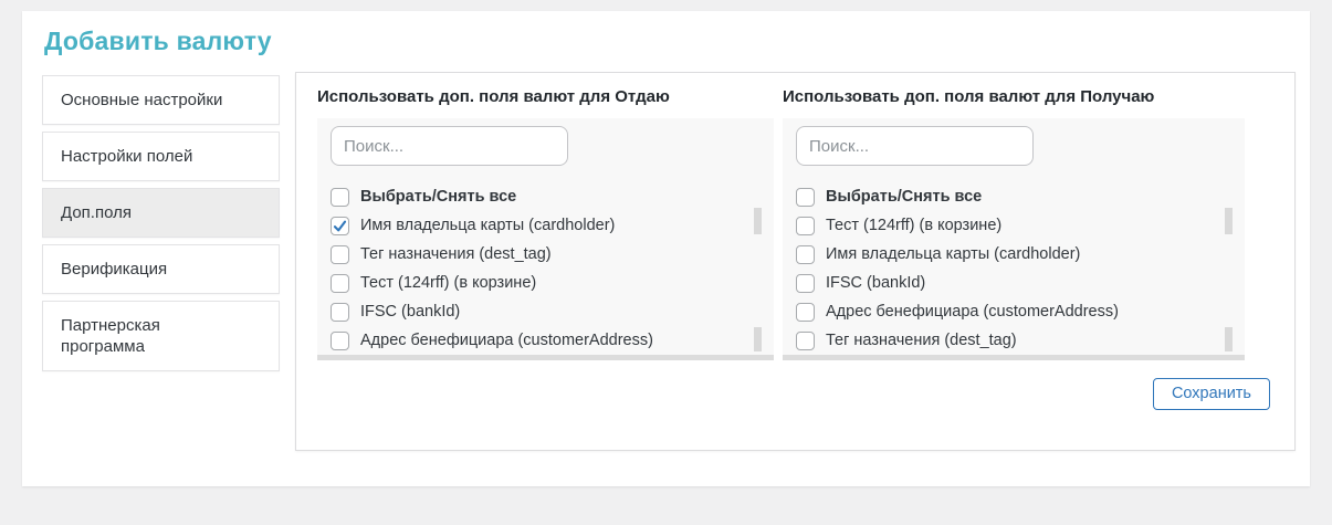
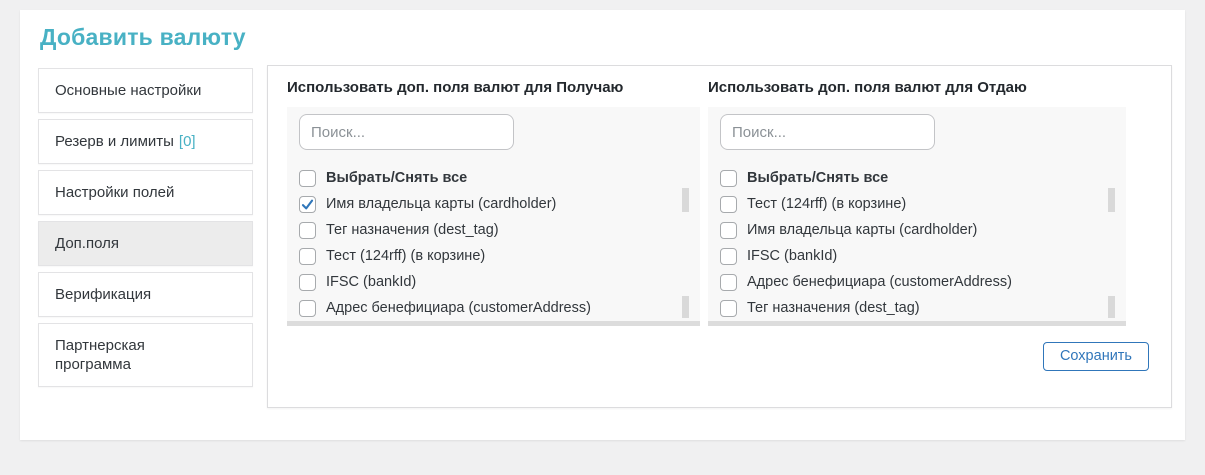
  Добавить валюту
  Основные настройки
+ Резерв и лимиты
+ [0]
  Настройки полей
  Доп.поля
  Верификация
  Партнерская программа
- Использовать доп. поля валют для Отдаю
+ Использовать доп. поля валют для Получаю
  Поиск...
  Выбрать/Снять все
  Имя владельца карты (cardholder)
  Тег назначения (dest_tag)
  Тест (124rff) (в корзине)
  IFSC (bankId)
  Адрес бенефициара (customerAddress)
- Использовать доп. поля валют для Получаю
+ Использовать доп. поля валют для Отдаю
  Поиск...
  Выбрать/Снять все
  Тест (124rff) (в корзине)
  Имя владельца карты (cardholder)
  IFSC (bankId)
  Адрес бенефициара (customerAddress)
  Тег назначения (dest_tag)
  Сохранить
